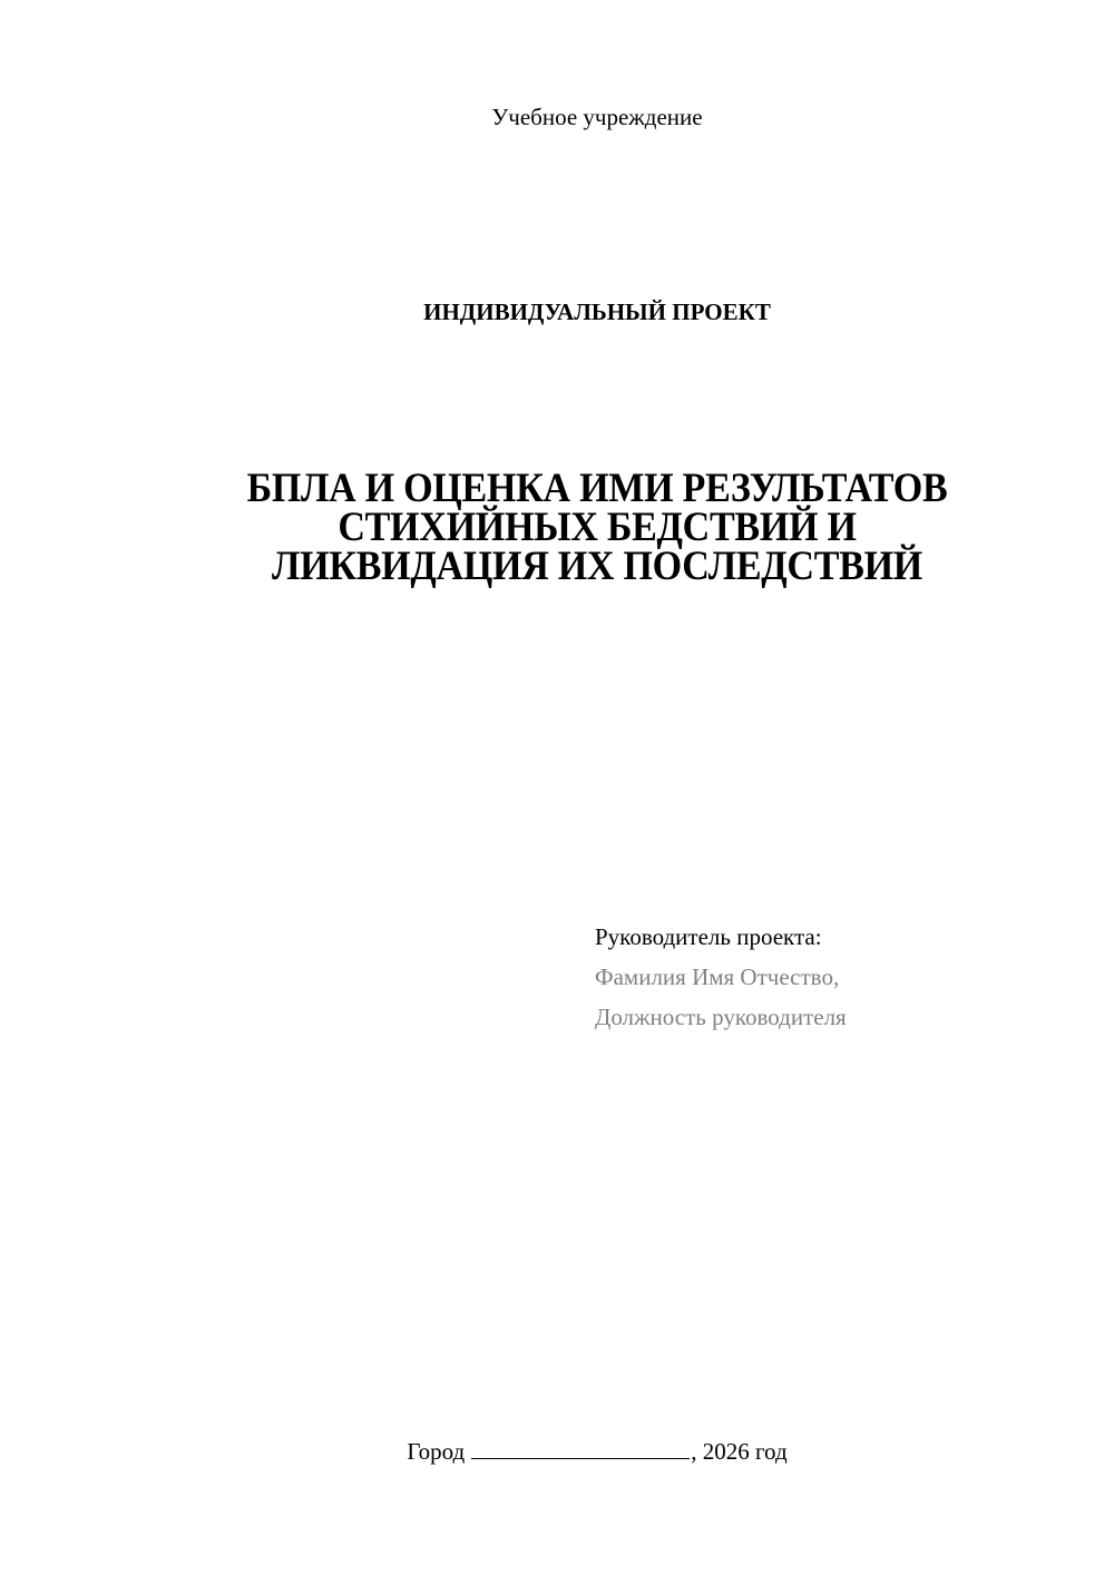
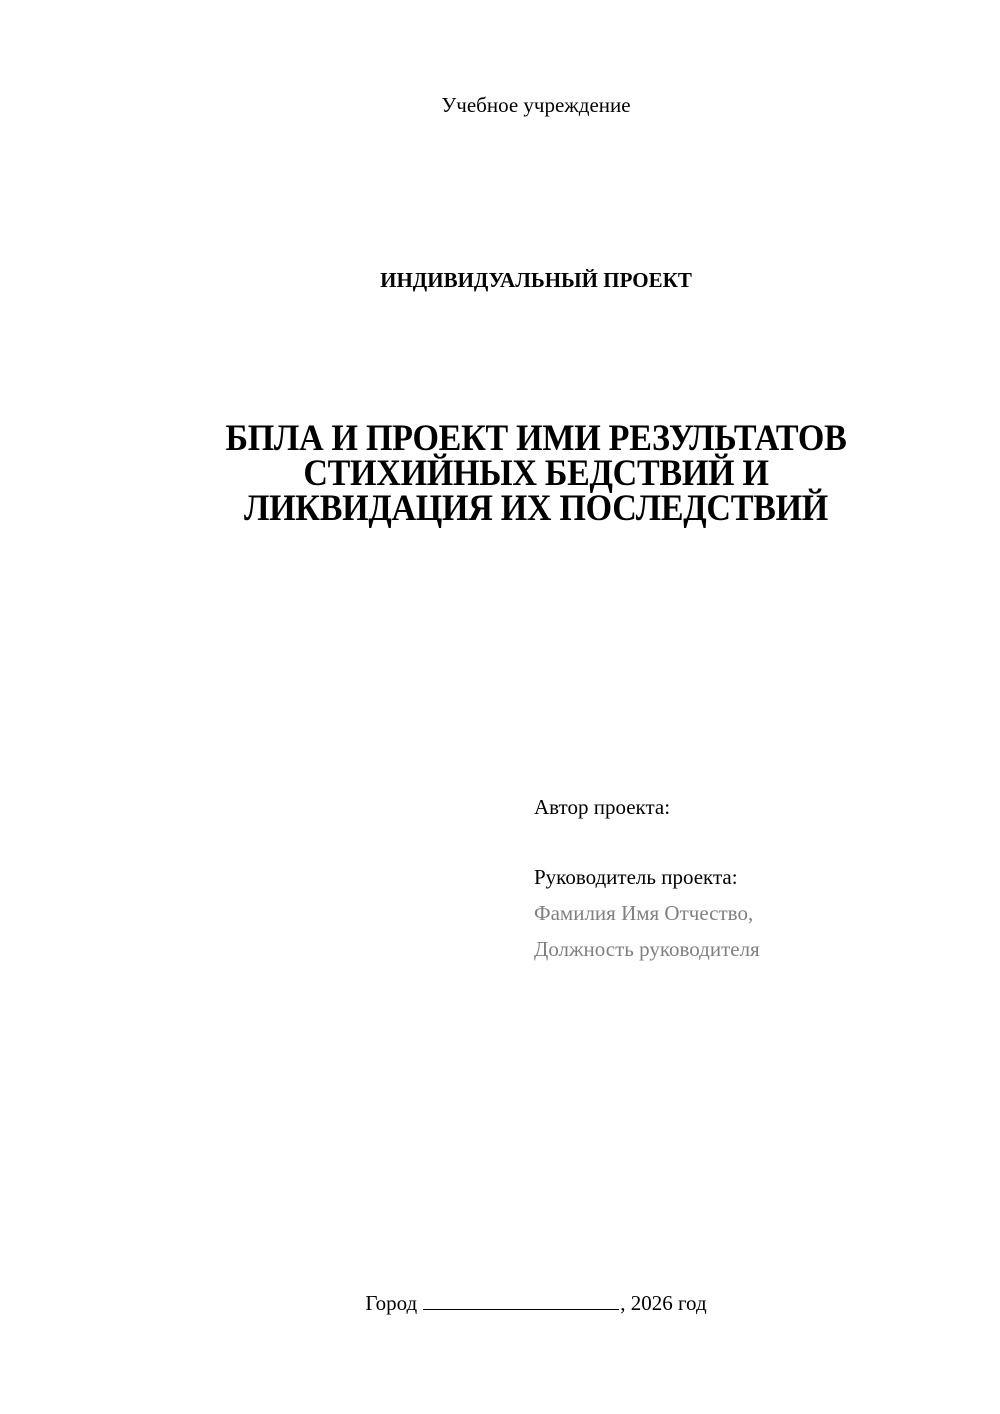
  Учебное учреждение
  ИНДИВИДУАЛЬНЫЙ ПРОЕКТ
- БПЛА И ОЦЕНКА ИМИ РЕЗУЛЬТАТОВ
+ БПЛА И ПРОЕКТ ИМИ РЕЗУЛЬТАТОВ
  СТИХИЙНЫХ БЕДСТВИЙ И
  ЛИКВИДАЦИЯ ИХ ПОСЛЕДСТВИЙ
+ Автор проекта:
  Руководитель проекта:
  Фамилия Имя Отчество,
  Должность руководителя
  Город , 2026 год
